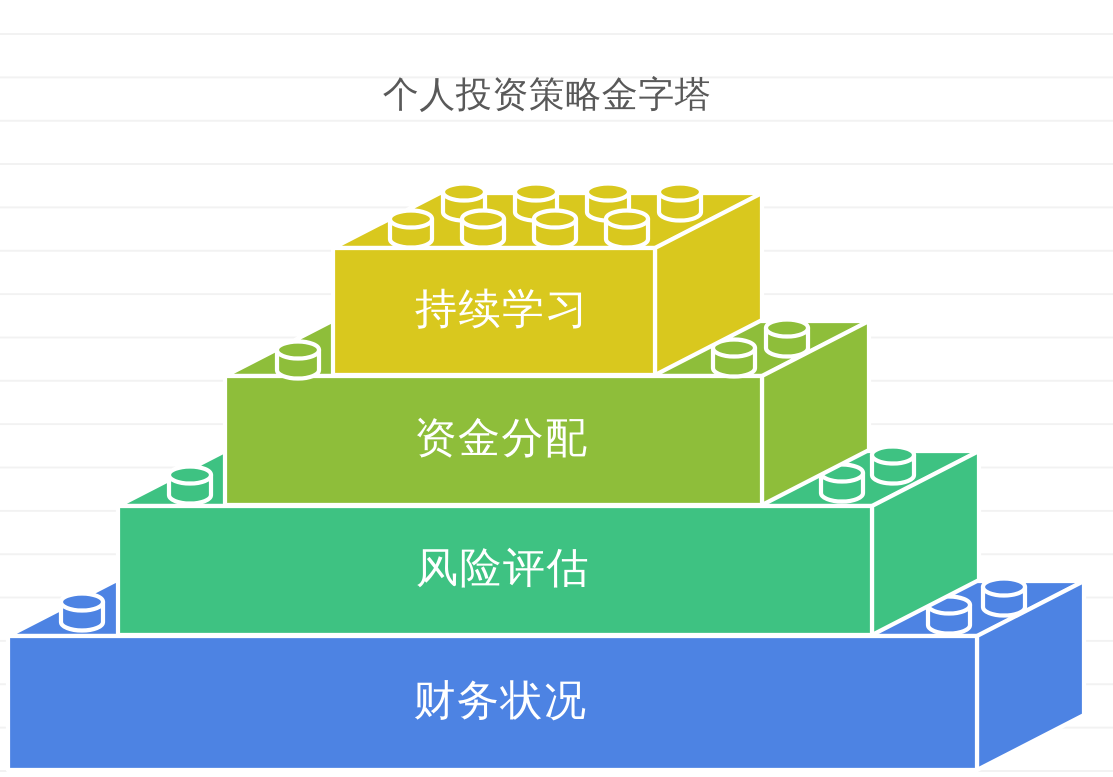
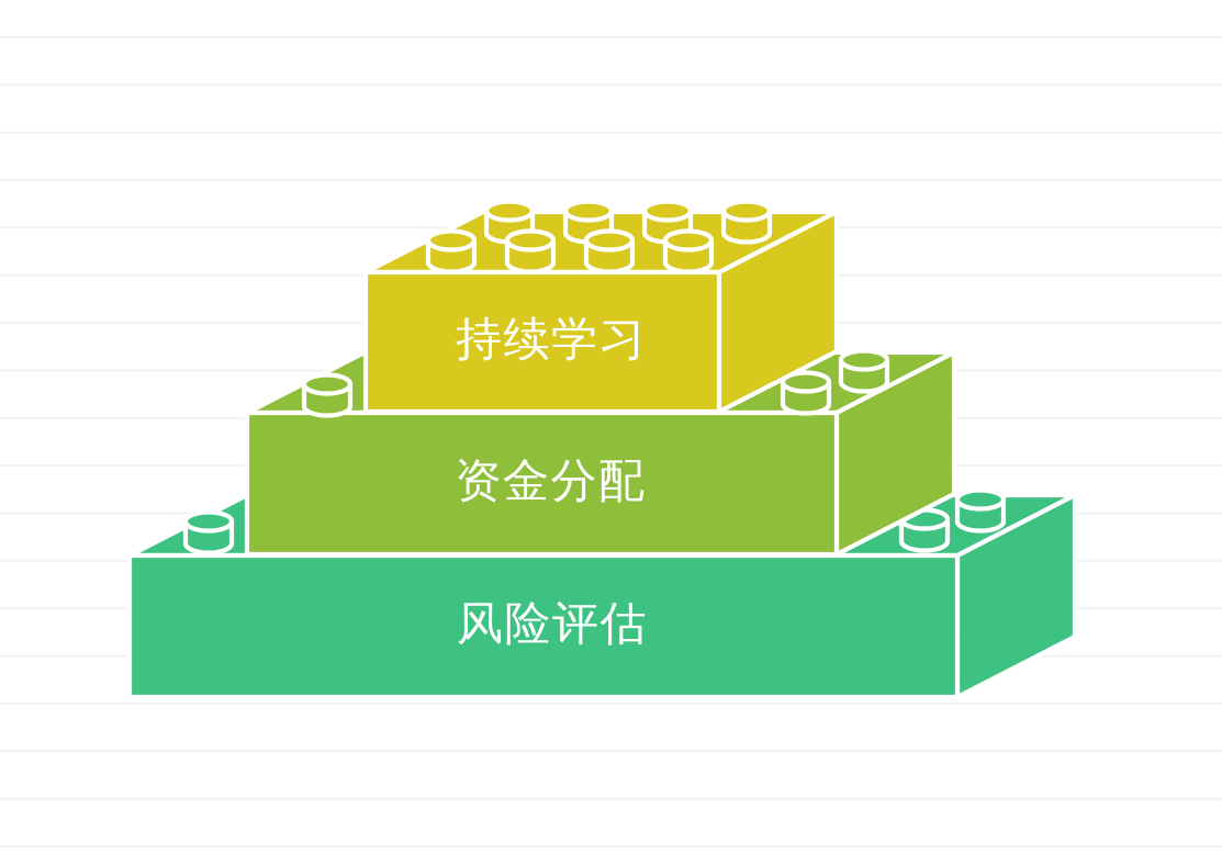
- 个人投资策略金字塔
- 财务状况
  风险评估
  资金分配
  持续学习
